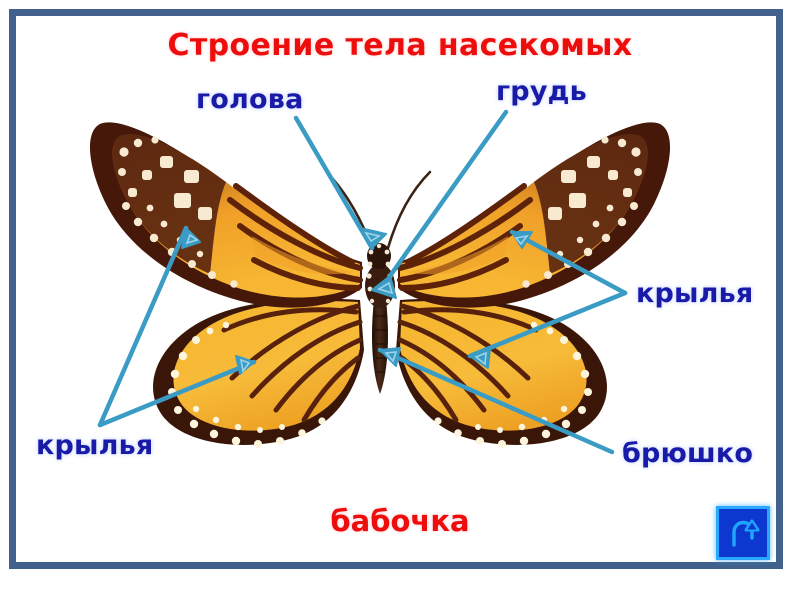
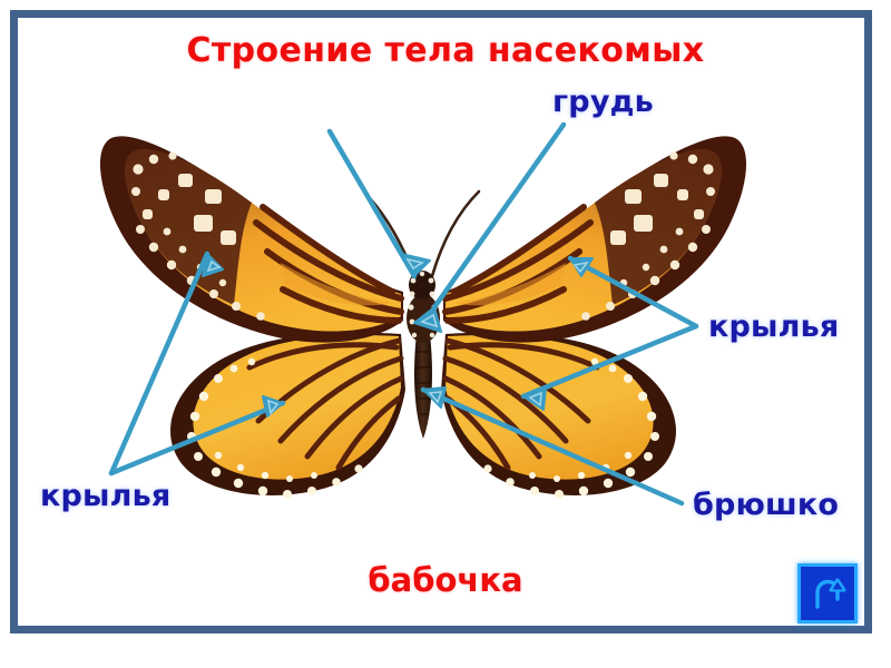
  Строение тела насекомых
- голова
  грудь
  крылья
  крылья
  брюшко
  бабочка
